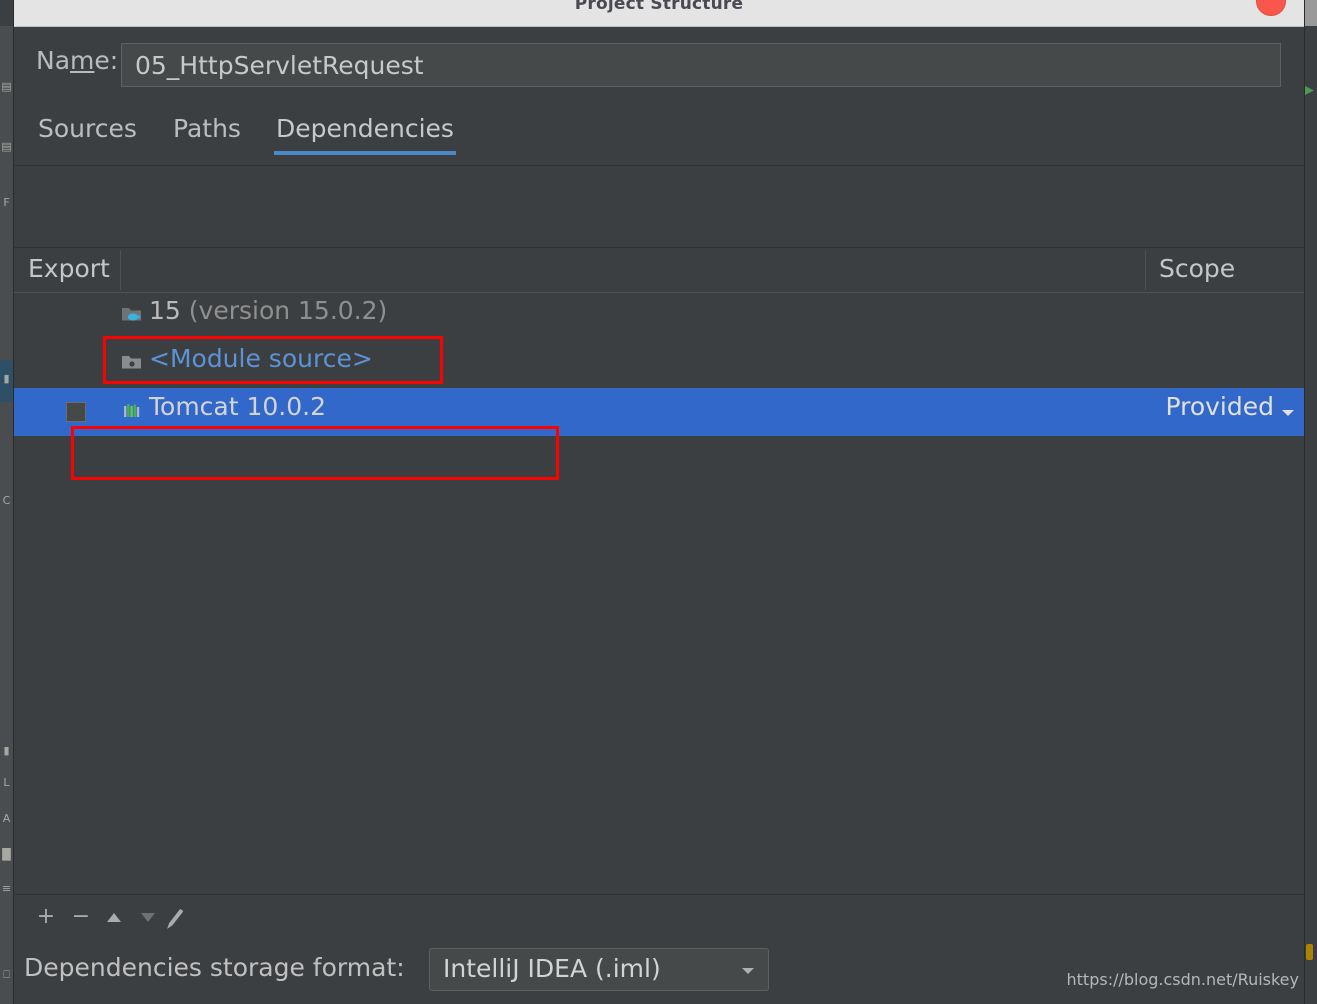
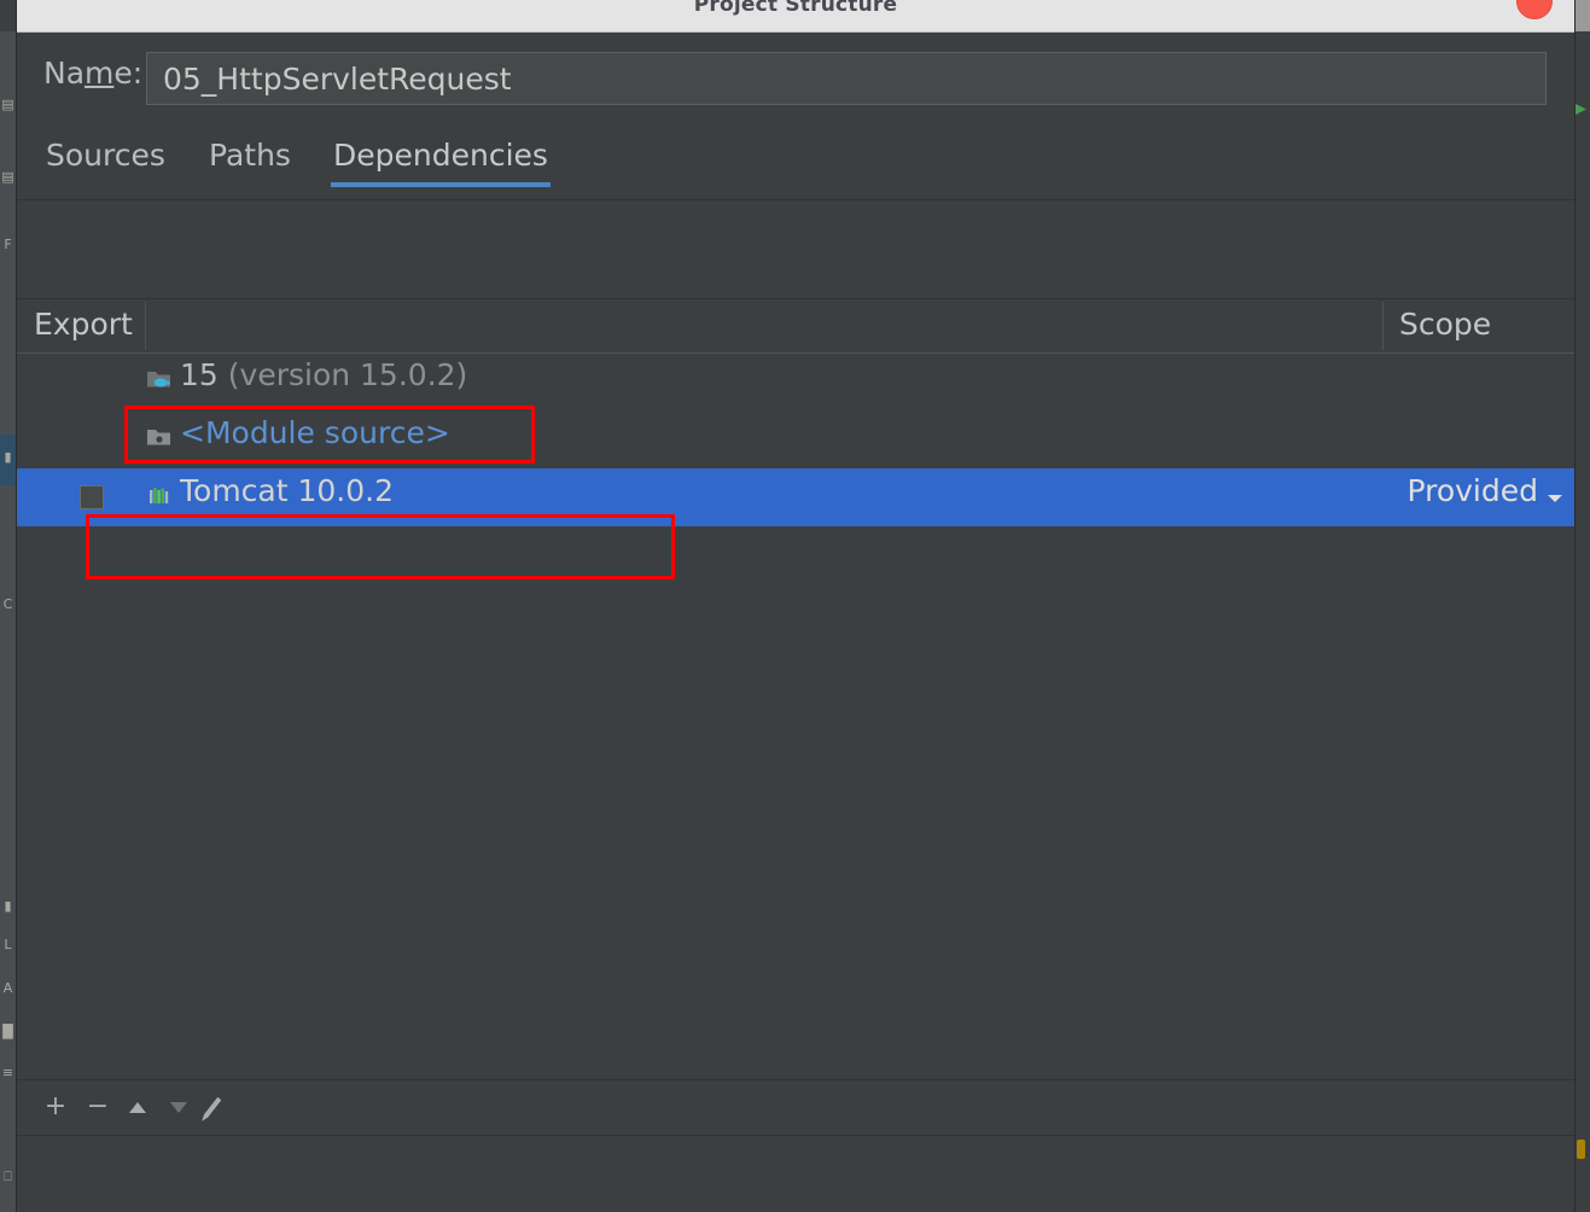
  ▤
  ▤
  F
  ▮
  C
  ▮
  L
  A
  █
  ≡
  ⎕
  Project Structure
  Name:
  05_HttpServletRequest
  Sources
  Paths
  Dependencies
  Export
  Scope
  15 (version 15.0.2)
  <Module source>
  Tomcat 10.0.2
  Provided
  +
  −
- Dependencies storage format:
- IntelliJ IDEA (.iml)
- https://blog.csdn.net/Ruiskey
